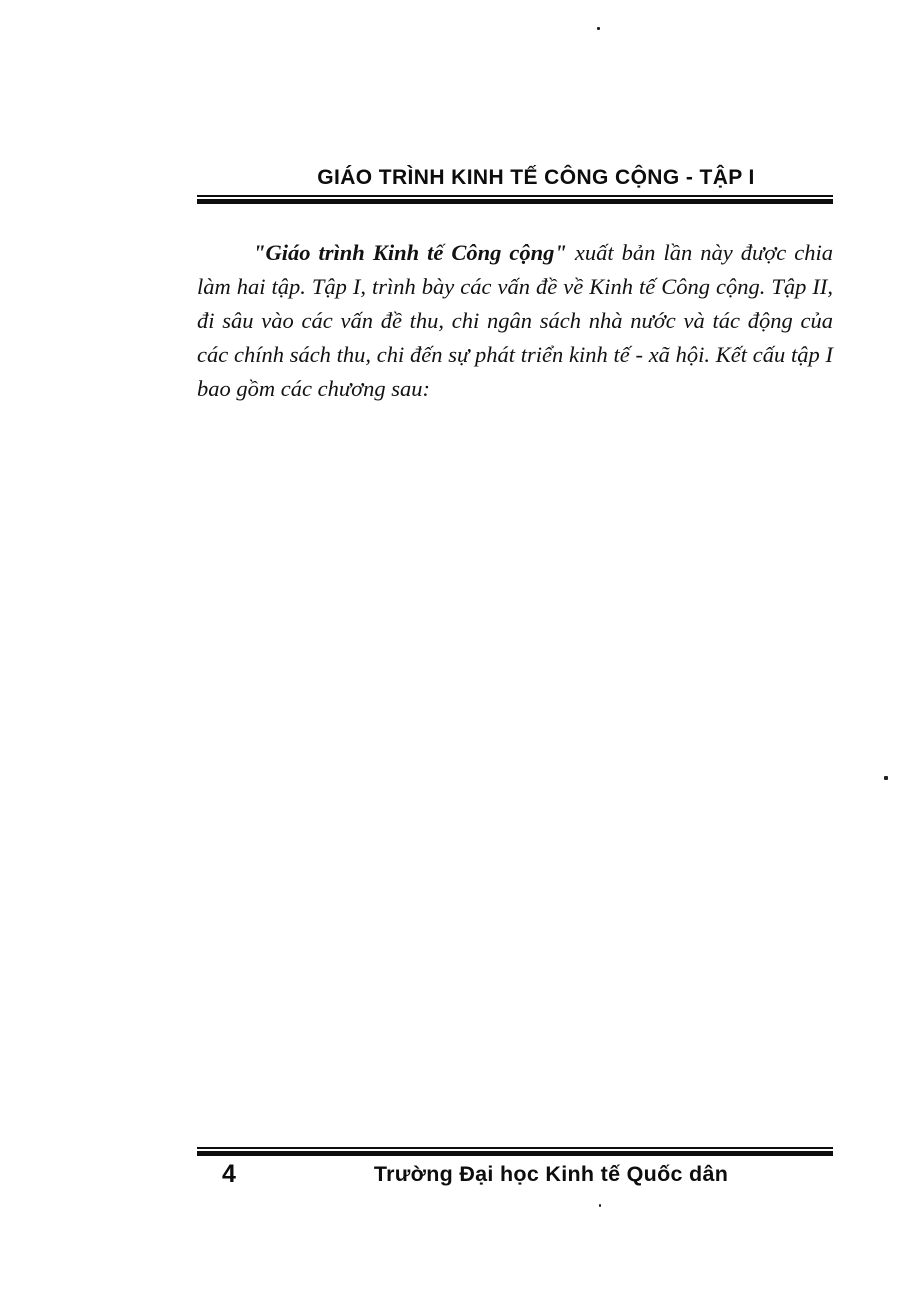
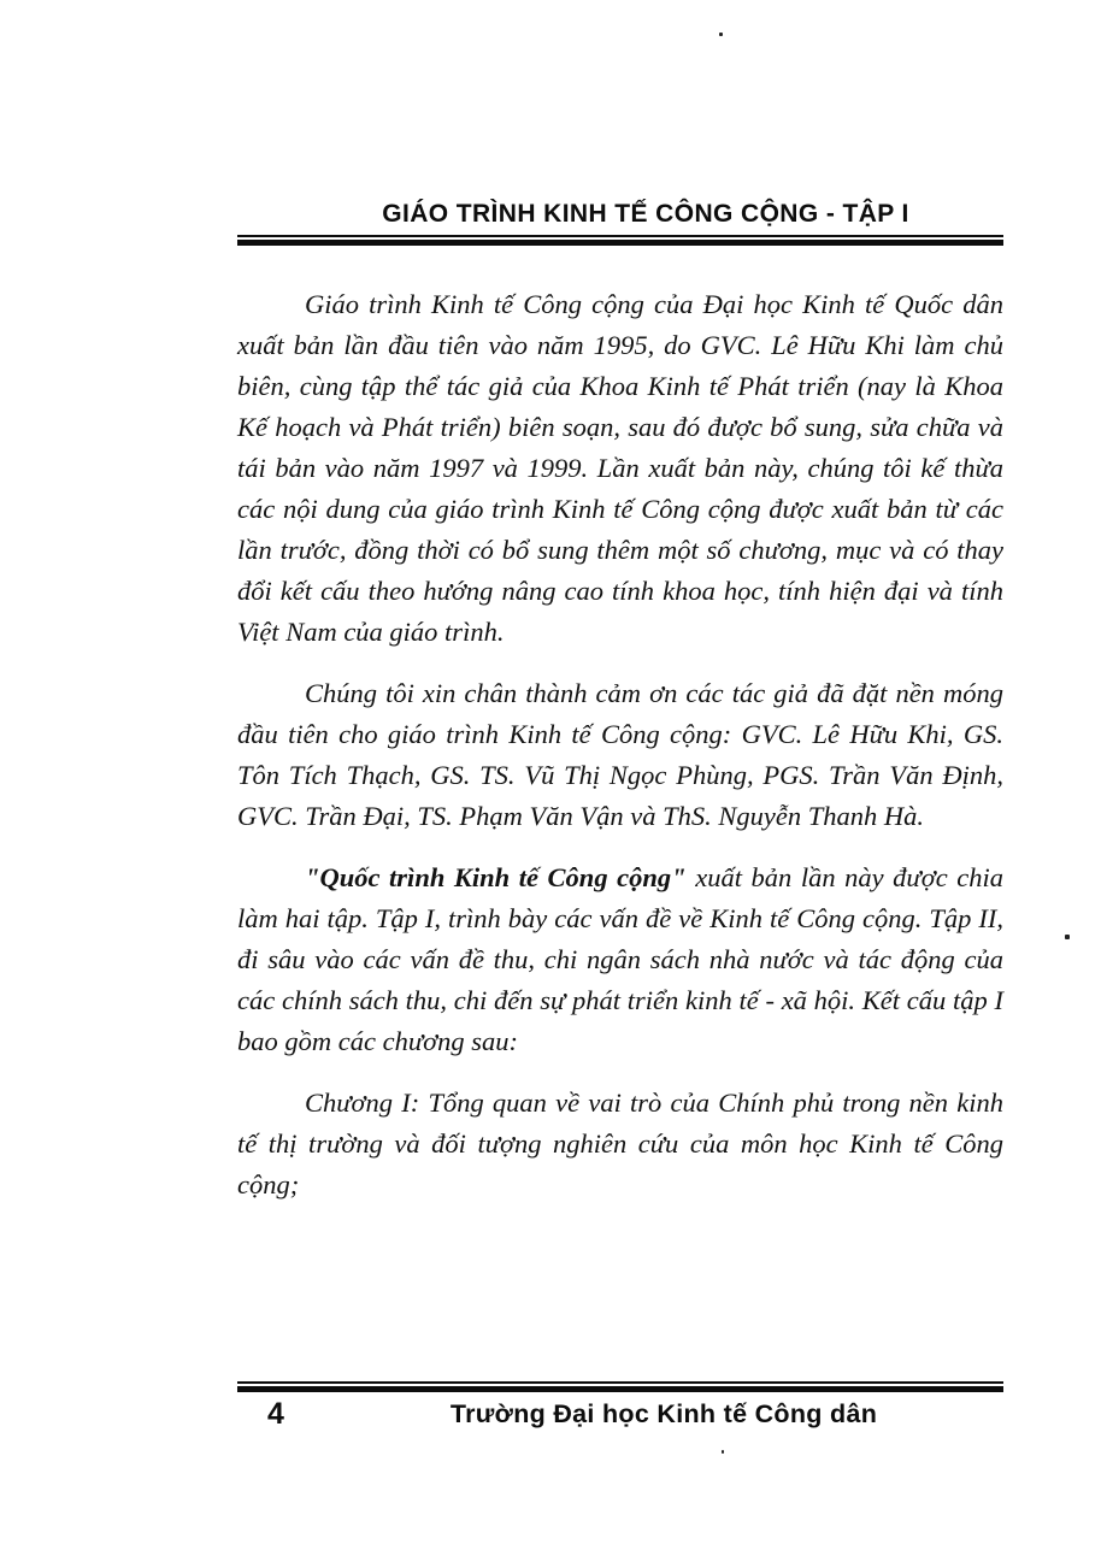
  GIÁO TRÌNH KINH TẾ CÔNG CỘNG - TẬP I
+ Giáo trình Kinh tế Công cộng của Đại học Kinh tế Quốc dân xuất bản lần đầu tiên vào năm 1995, do GVC. Lê Hữu Khi làm chủ biên, cùng tập thể tác giả của Khoa Kinh tế Phát triển (nay là Khoa Kế hoạch và Phát triển) biên soạn, sau đó được bổ sung, sửa chữa và tái bản vào năm 1997 và 1999. Lần xuất bản này, chúng tôi kế thừa các nội dung của giáo trình Kinh tế Công cộng được xuất bản từ các lần trước, đồng thời có bổ sung thêm một số chương, mục và có thay đổi kết cấu theo hướng nâng cao tính khoa học, tính hiện đại và tính Việt Nam của giáo trình.
+ Chúng tôi xin chân thành cảm ơn các tác giả đã đặt nền móng đầu tiên cho giáo trình Kinh tế Công cộng: GVC. Lê Hữu Khi, GS. Tôn Tích Thạch, GS. TS. Vũ Thị Ngọc Phùng, PGS. Trần Văn Định, GVC. Trần Đại, TS. Phạm Văn Vận và ThS. Nguyễn Thanh Hà.
- "Giáo trình Kinh tế Công cộng" xuất bản lần này được chia làm hai tập. Tập I, trình bày các vấn đề về Kinh tế Công cộng. Tập II, đi sâu vào các vấn đề thu, chi ngân sách nhà nước và tác động của các chính sách thu, chi đến sự phát triển kinh tế - xã hội. Kết cấu tập I bao gồm các chương sau:
+ "Quốc trình Kinh tế Công cộng" xuất bản lần này được chia làm hai tập. Tập I, trình bày các vấn đề về Kinh tế Công cộng. Tập II, đi sâu vào các vấn đề thu, chi ngân sách nhà nước và tác động của các chính sách thu, chi đến sự phát triển kinh tế - xã hội. Kết cấu tập I bao gồm các chương sau:
+ Chương I: Tổng quan về vai trò của Chính phủ trong nền kinh tế thị trường và đối tượng nghiên cứu của môn học Kinh tế Công cộng;
  4
- Trường Đại học Kinh tế Quốc dân
+ Trường Đại học Kinh tế Công dân
